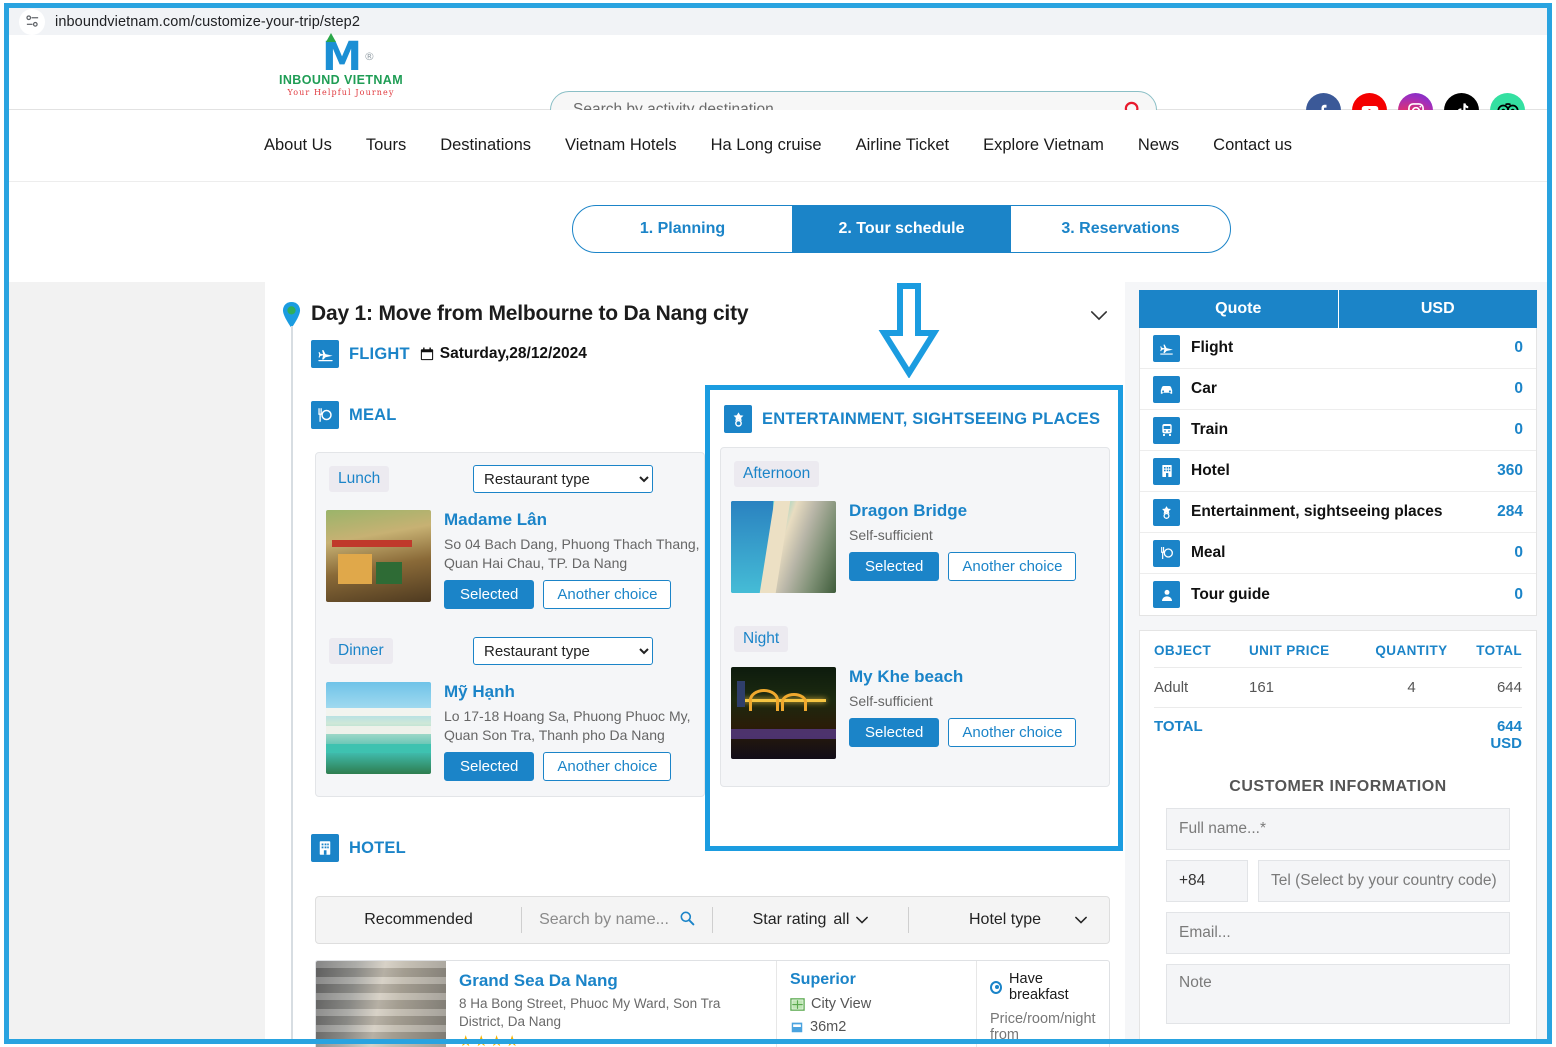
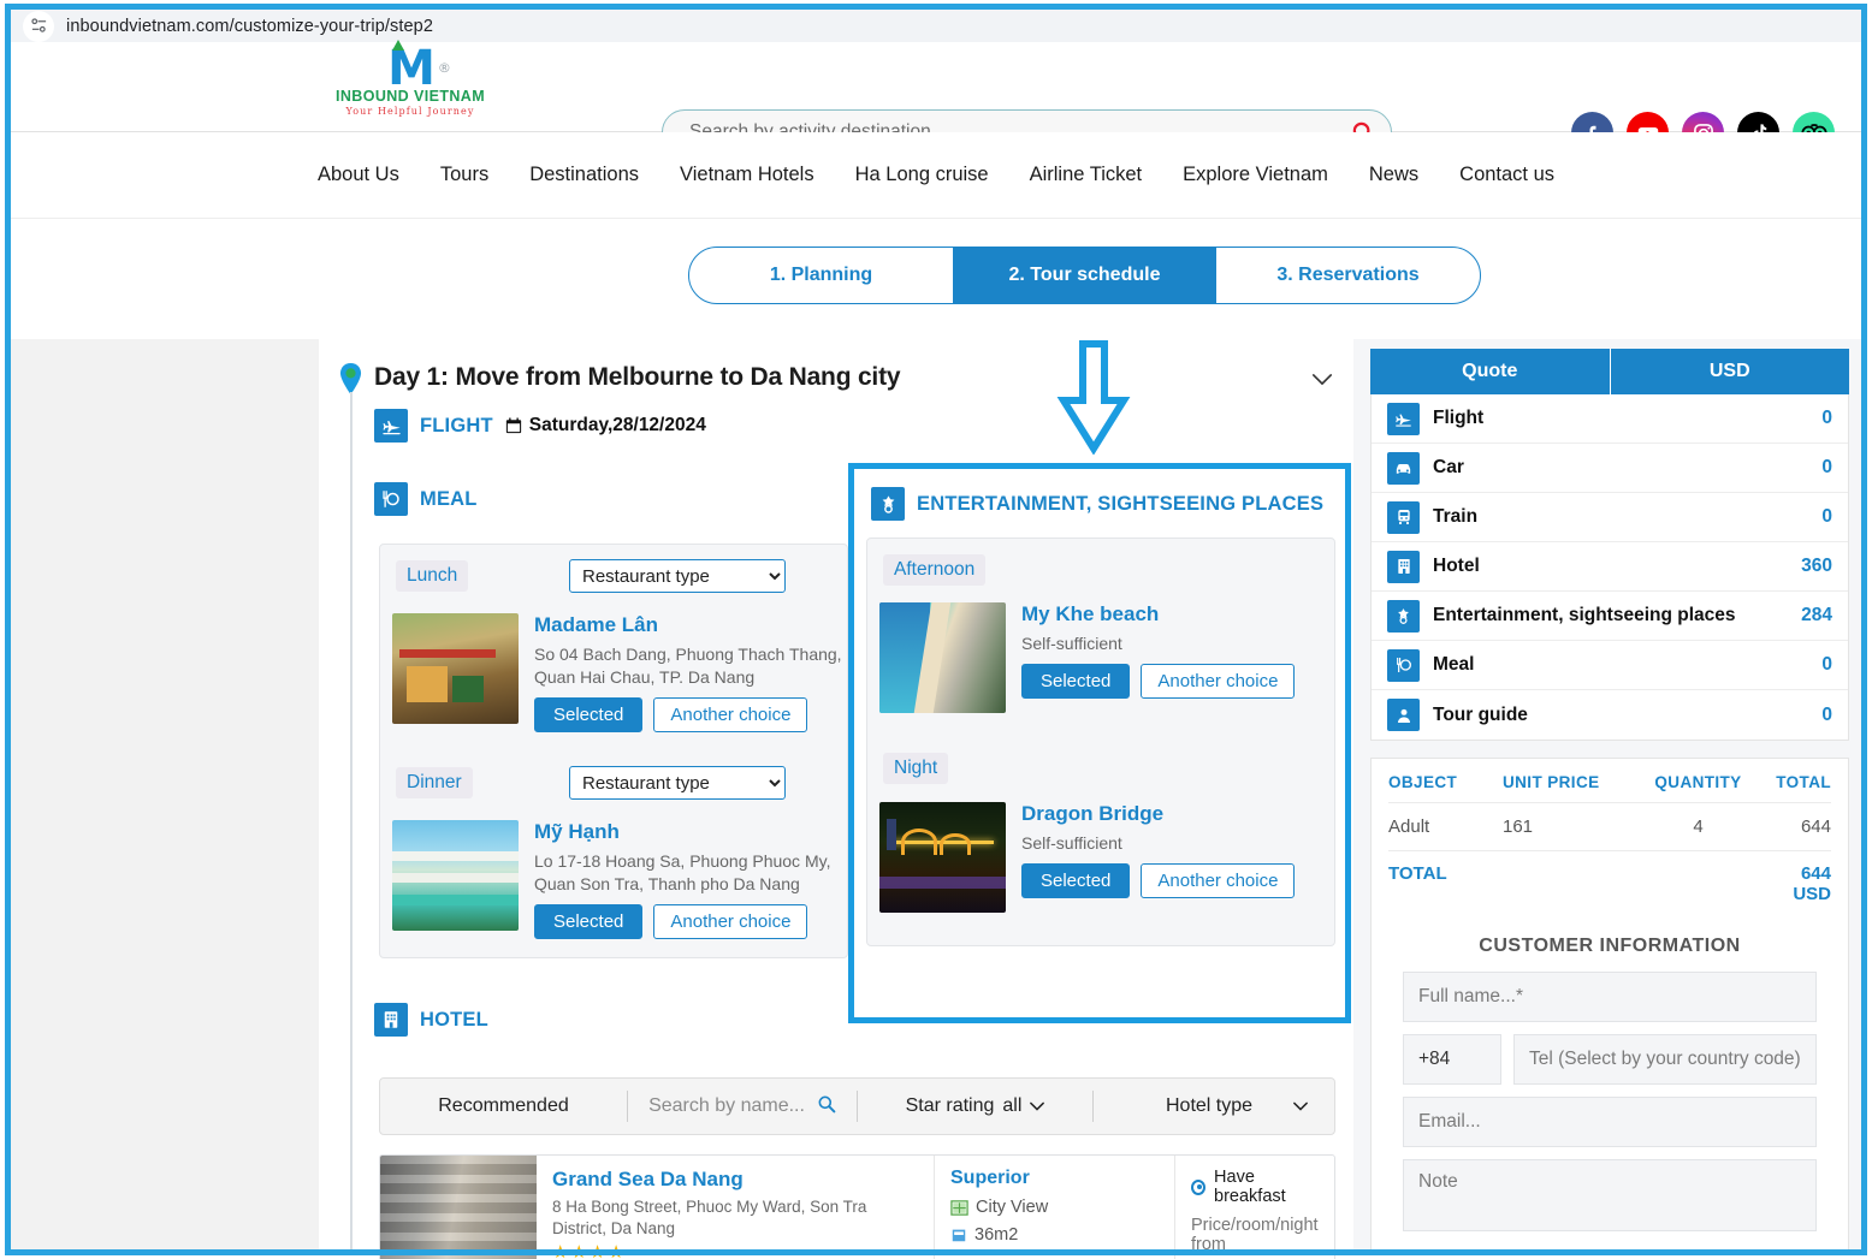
  inboundvietnam.com/customize-your-trip/step2
  M
  ®
  INBOUND VIETNAM
  Your Helpful Journey
  About Us
  Tours
  Destinations
  Vietnam Hotels
  Ha Long cruise
  Airline Ticket
  Explore Vietnam
  News
  Contact us
  1. Planning
  2. Tour schedule
  3. Reservations
  Day 1: Move from Melbourne to Da Nang city
  FLIGHT
  Saturday,28/12/2024
  MEAL
  Lunch
  Restaurant type
  Madame Lân
  So 04 Bach Dang, Phuong Thach Thang, Quan Hai Chau, TP. Da Nang
  Selected
  Another choice
  Dinner
  Restaurant type
  Mỹ Hạnh
  Lo 17-18 Hoang Sa, Phuong Phuoc My, Quan Son Tra, Thanh pho Da Nang
  Selected
  Another choice
  ENTERTAINMENT, SIGHTSEEING PLACES
  Afternoon
- Dragon Bridge
+ My Khe beach
  Self-sufficient
  Selected
  Another choice
  Night
- My Khe beach
+ Dragon Bridge
  Self-sufficient
  Selected
  Another choice
  HOTEL
  Recommended
  Search by name...
  Star rating
  all
  Hotel type
  Grand Sea Da Nang
  8 Ha Bong Street, Phuoc My Ward, Son Tra District, Da Nang
  ★★★★
  Superior
  City View
  36m2
  Have breakfast
  Price/room/night from
  Quote
  USD
  Flight
  0
  Car
  0
  Train
  0
  Hotel
  360
  Entertainment, sightseeing places
  284
  Meal
  0
  Tour guide
  0
  OBJECT
  UNIT PRICE
  QUANTITY
  TOTAL
  Adult
  161
  4
  644
  TOTAL
  644 USD
  CUSTOMER INFORMATION
  Full name...*
  +84
  Tel (Select by your country code)
  Email... Note
